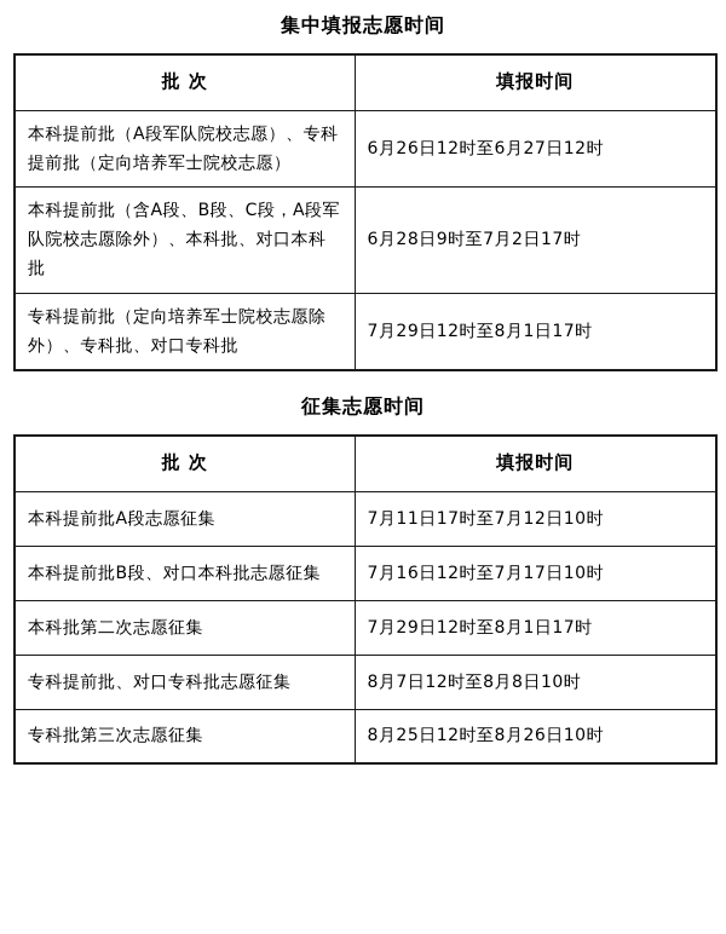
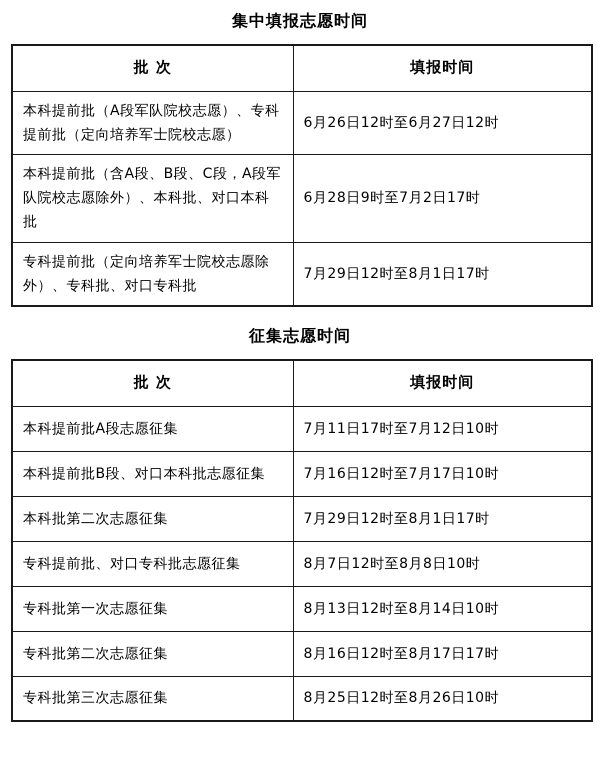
  集中填报志愿时间
  批 次	填报时间
  本科提前批（A段军队院校志愿）、专科提前批（定向培养军士院校志愿）	6月26日12时至6月27日12时
  本科提前批（含A段、B段、C段，A段军队院校志愿除外）、本科批、对口本科批	6月28日9时至7月2日17时
  专科提前批（定向培养军士院校志愿除外）、专科批、对口专科批	7月29日12时至8月1日17时
  征集志愿时间
  批 次	填报时间
  本科提前批A段志愿征集	7月11日17时至7月12日10时
  本科提前批B段、对口本科批志愿征集	7月16日12时至7月17日10时
  本科批第二次志愿征集	7月29日12时至8月1日17时
  专科提前批、对口专科批志愿征集	8月7日12时至8月8日10时
+ 专科批第一次志愿征集	8月13日12时至8月14日10时
+ 专科批第二次志愿征集	8月16日12时至8月17日17时
  专科批第三次志愿征集	8月25日12时至8月26日10时
